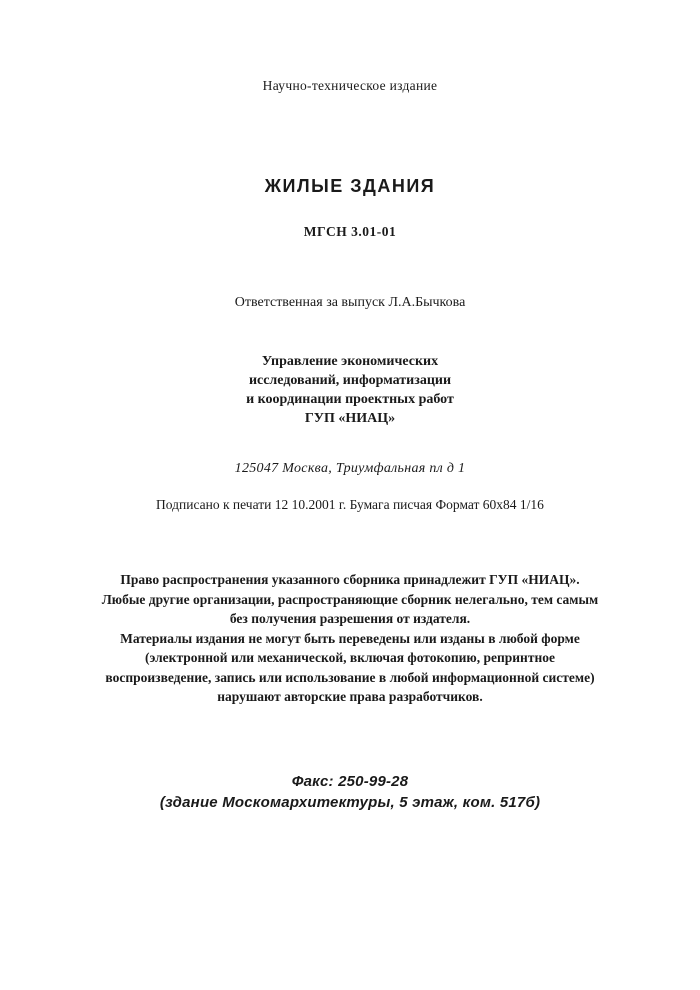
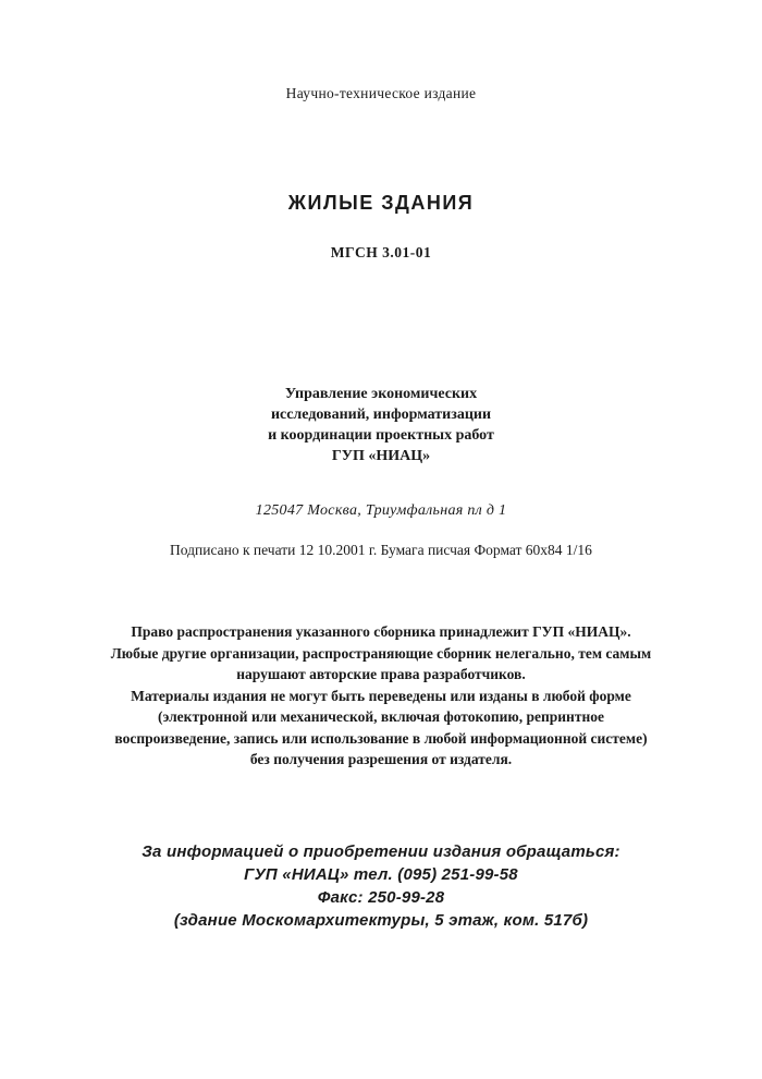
  Научно-техническое издание
  ЖИЛЫЕ ЗДАНИЯ
  МГСН 3.01-01
- Ответственная за выпуск Л.А.Бычкова
  Управление экономических
  исследований, информатизации
  и координации проектных работ
  ГУП «НИАЦ»
  125047 Москва, Триумфальная пл д 1
  Подписано к печати 12 10.2001 г. Бумага писчая Формат 60х84 1/16
  Право распространения указанного сборника принадлежит ГУП «НИАЦ».
  Любые другие организации, распространяющие сборник нелегально, тем самым
- без получения разрешения от издателя.
+ нарушают авторские права разработчиков.
  Материалы издания не могут быть переведены или изданы в любой форме
  (электронной или механической, включая фотокопию, репринтное
  воспроизведение, запись или использование в любой информационной системе)
- нарушают авторские права разработчиков.
+ без получения разрешения от издателя.
+ За информацией о приобретении издания обращаться:
+ ГУП «НИАЦ» тел. (095) 251-99-58
  Факс: 250-99-28
  (здание Москомархитектуры, 5 этаж, ком. 517б)
